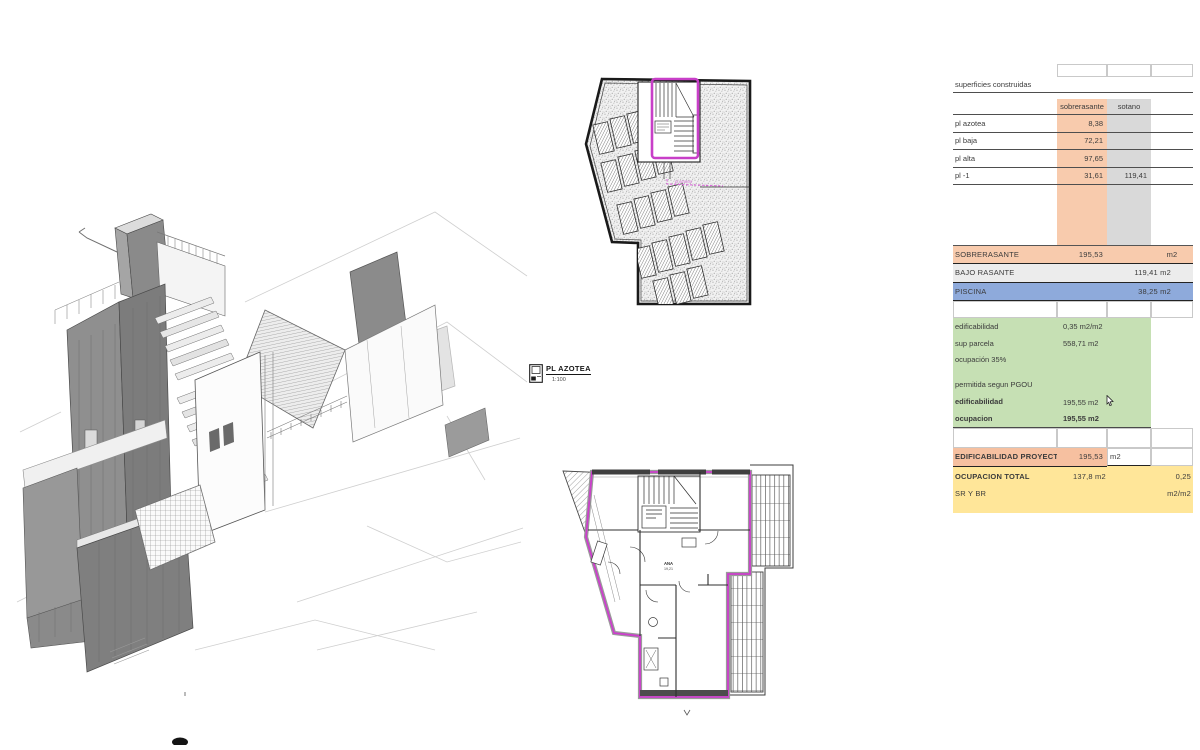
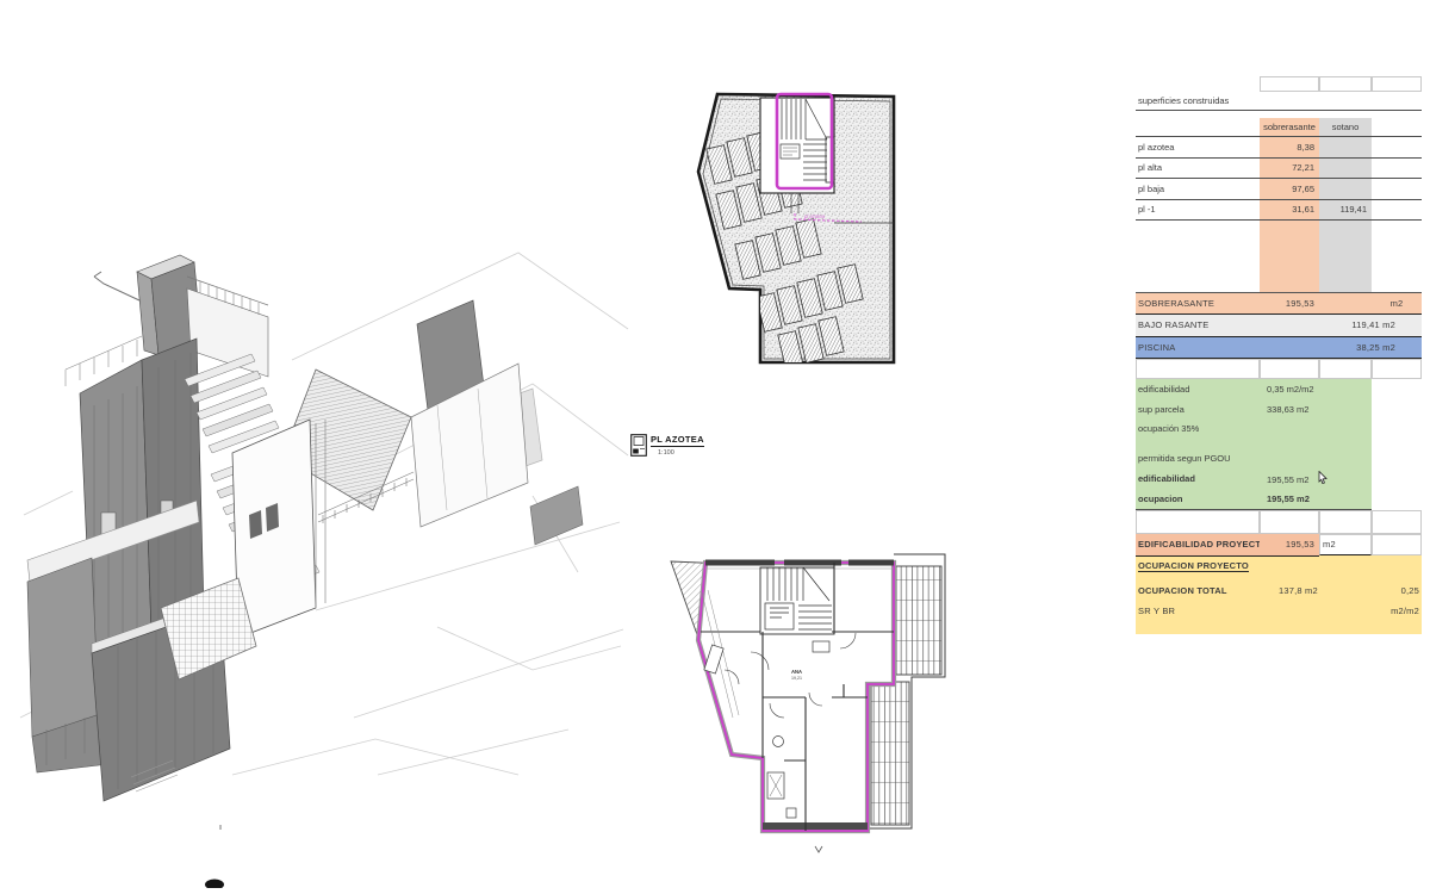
  PL AZOTEA
  superficies construidas
  sobrerasante
  sotano
  pl azotea
  8,38
- pl baja
+ pl alta
  72,21
- pl alta
+ pl baja
  97,65
  pl -1
  31,61
  119,41
  SOBRERASANTE
  195,53
  m2
  BAJO RASANTE
  119,41 m2
  PISCINA
  38,25 m2
  edificabilidad
  0,35 m2/m2
  sup parcela
- 558,71 m2
+ 338,63 m2
  ocupación 35%
  permitida segun PGOU
  edificabilidad
  195,55 m2
  ocupacion
  195,55 m2
  EDIFICABILIDAD PROYECT
  195,53
  m2
+ OCUPACION PROYECTO
  OCUPACION TOTAL
  137,8 m2
  0,25
  SR Y BR
  m2/m2
